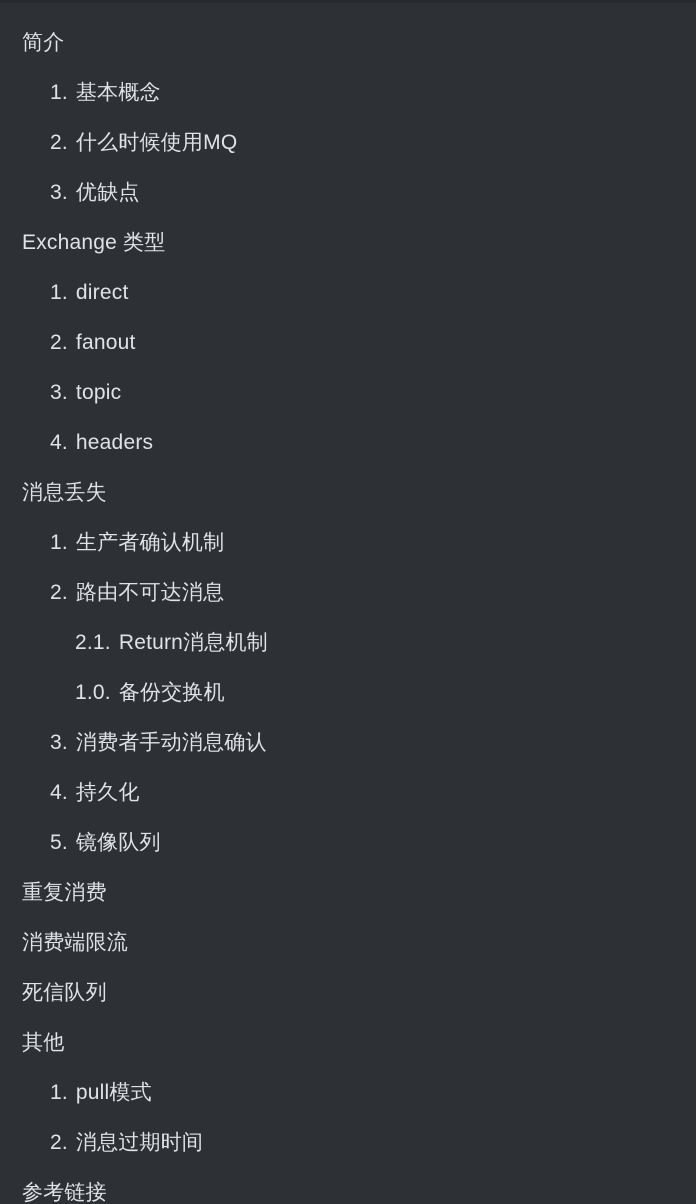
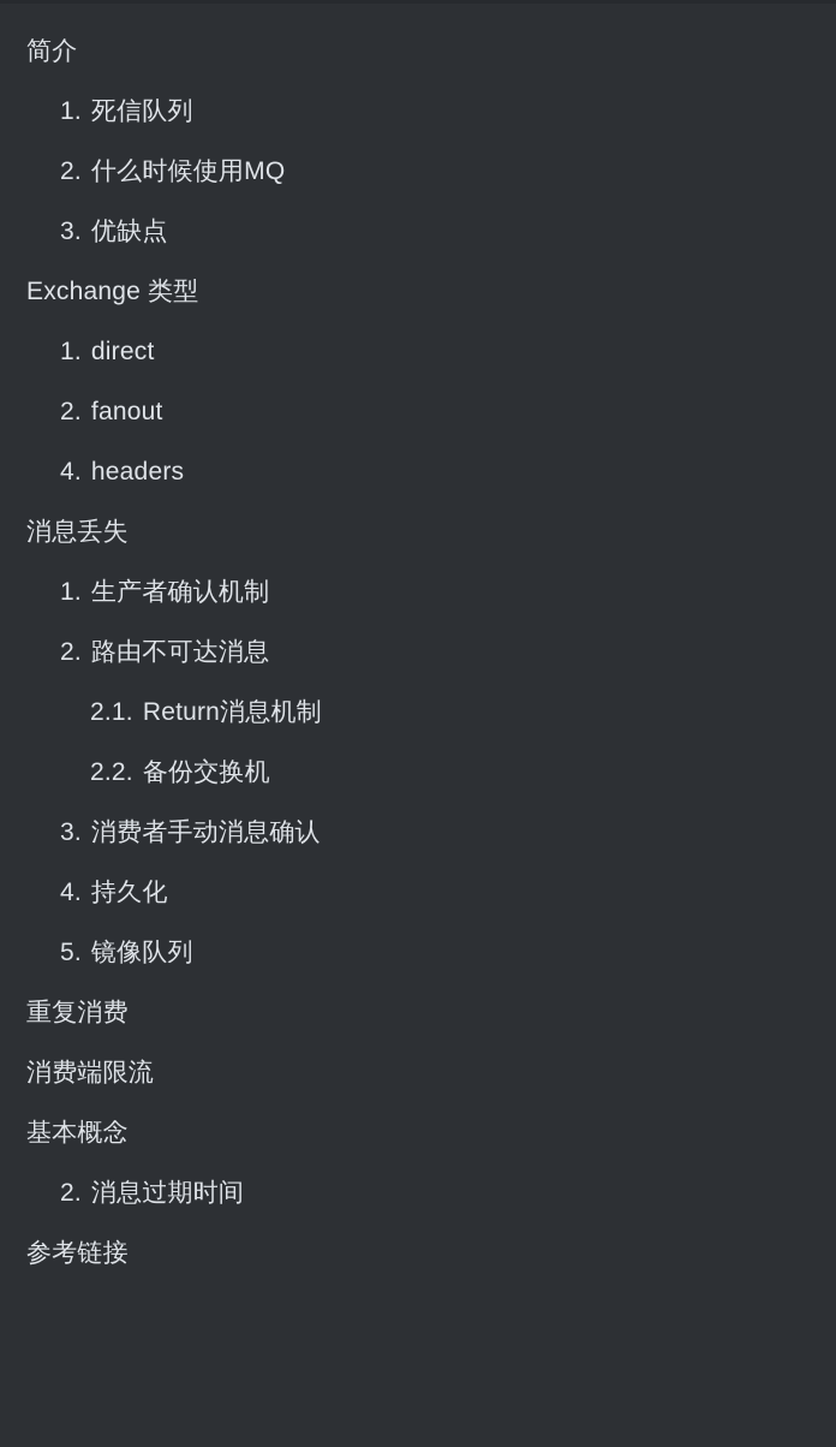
  简介
- 1. 基本概念
+ 1. 死信队列
  2. 什么时候使用MQ
  3. 优缺点
  Exchange 类型
  1. direct
  2. fanout
- 3. topic
  4. headers
  消息丢失
  1. 生产者确认机制
  2. 路由不可达消息
  2.1. Return消息机制
- 1.0. 备份交换机
+ 2.2. 备份交换机
  3. 消费者手动消息确认
  4. 持久化
  5. 镜像队列
  重复消费
  消费端限流
- 死信队列
+ 基本概念
- 其他
- 1. pull模式
  2. 消息过期时间
  参考链接
